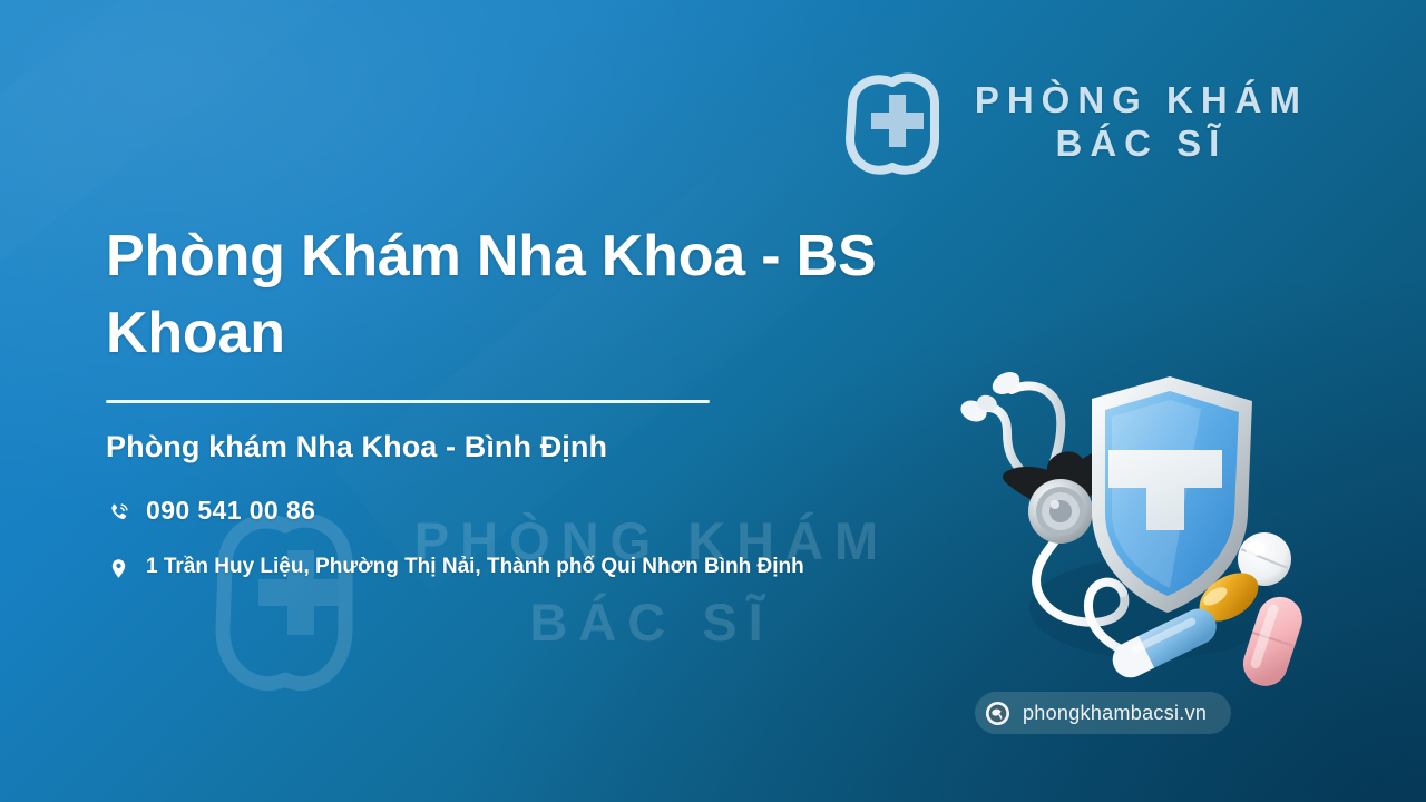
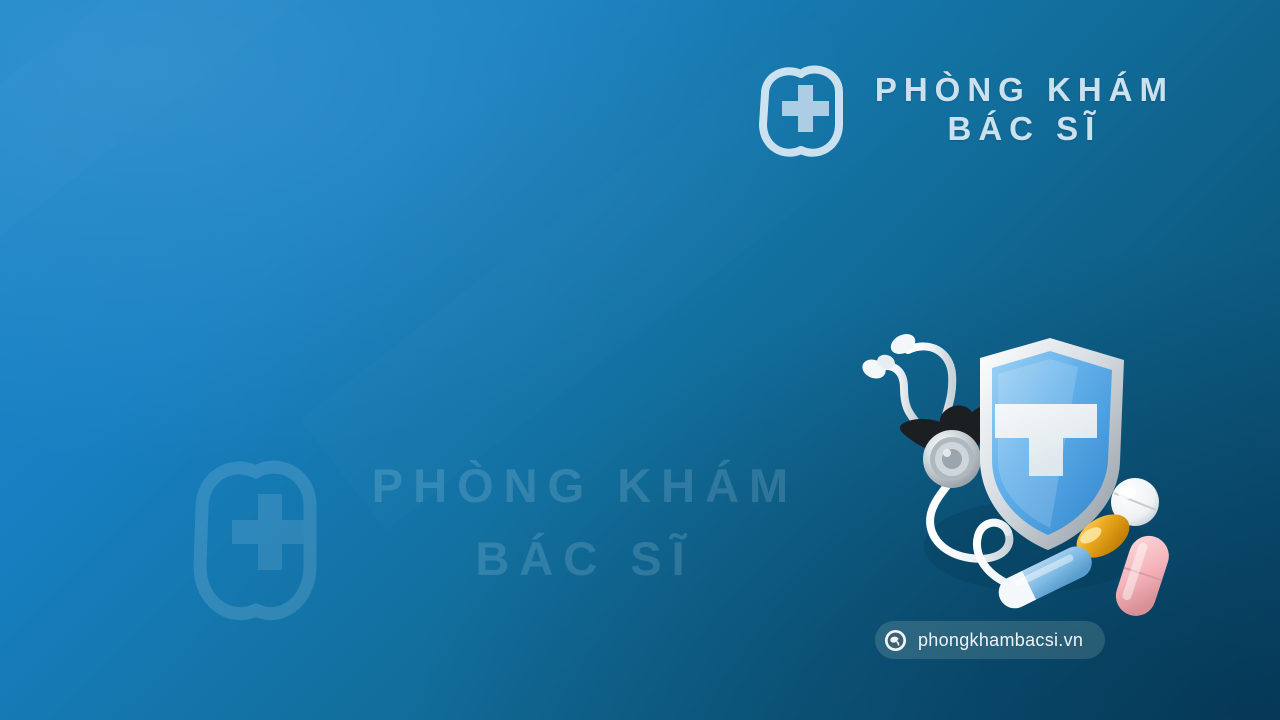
  PHÒNG KHÁM
  BÁC SĨ
  PHÒNG KHÁM
  BÁC SĨ
- Phòng Khám Nha Khoa - BS Khoan
- Phòng khám Nha Khoa - Bình Định
- 090 541 00 86
- 1 Trần Huy Liệu, Phường Thị Nải, Thành phố Qui Nhơn Bình Định
  phongkhambacsi.vn
